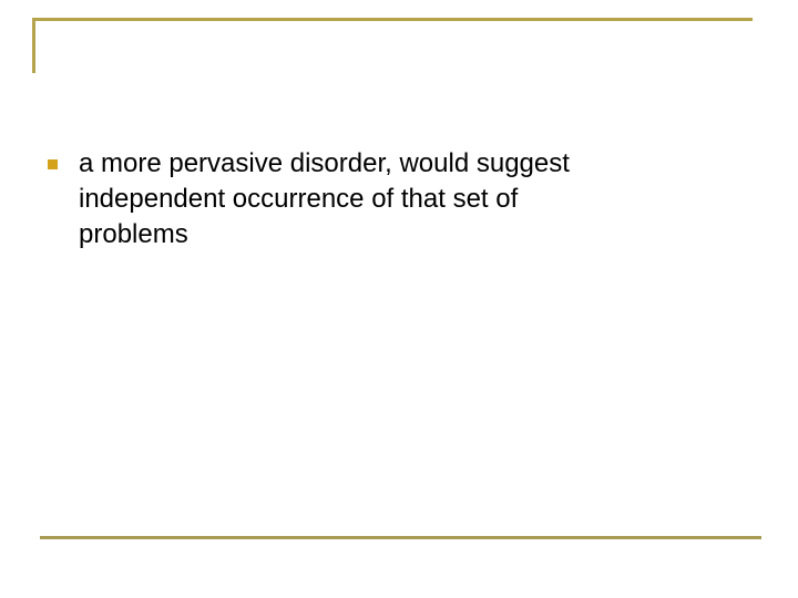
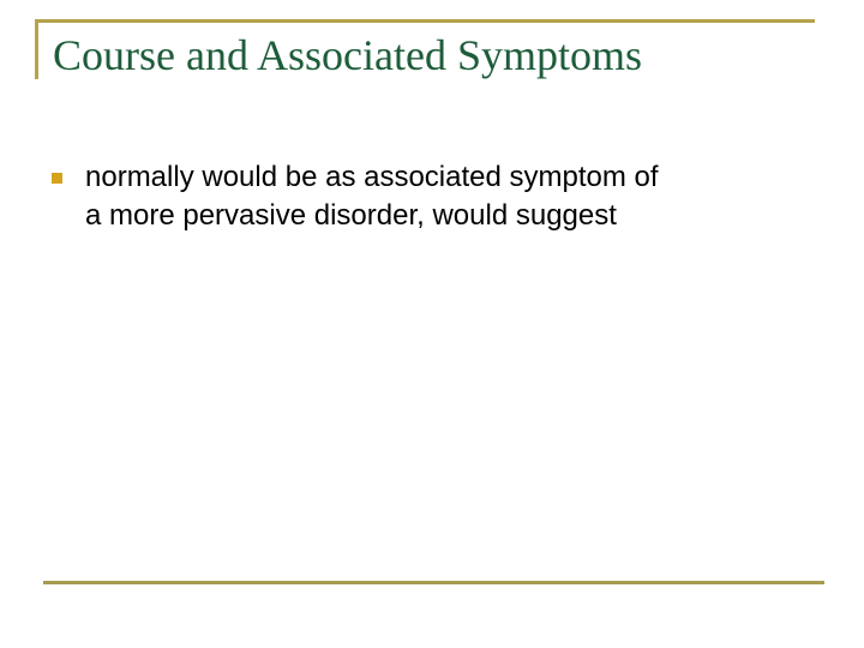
+ Course and Associated Symptoms
+ normally would be as associated symptom of
  a more pervasive disorder, would suggest
- independent occurrence of that set of
- problems
